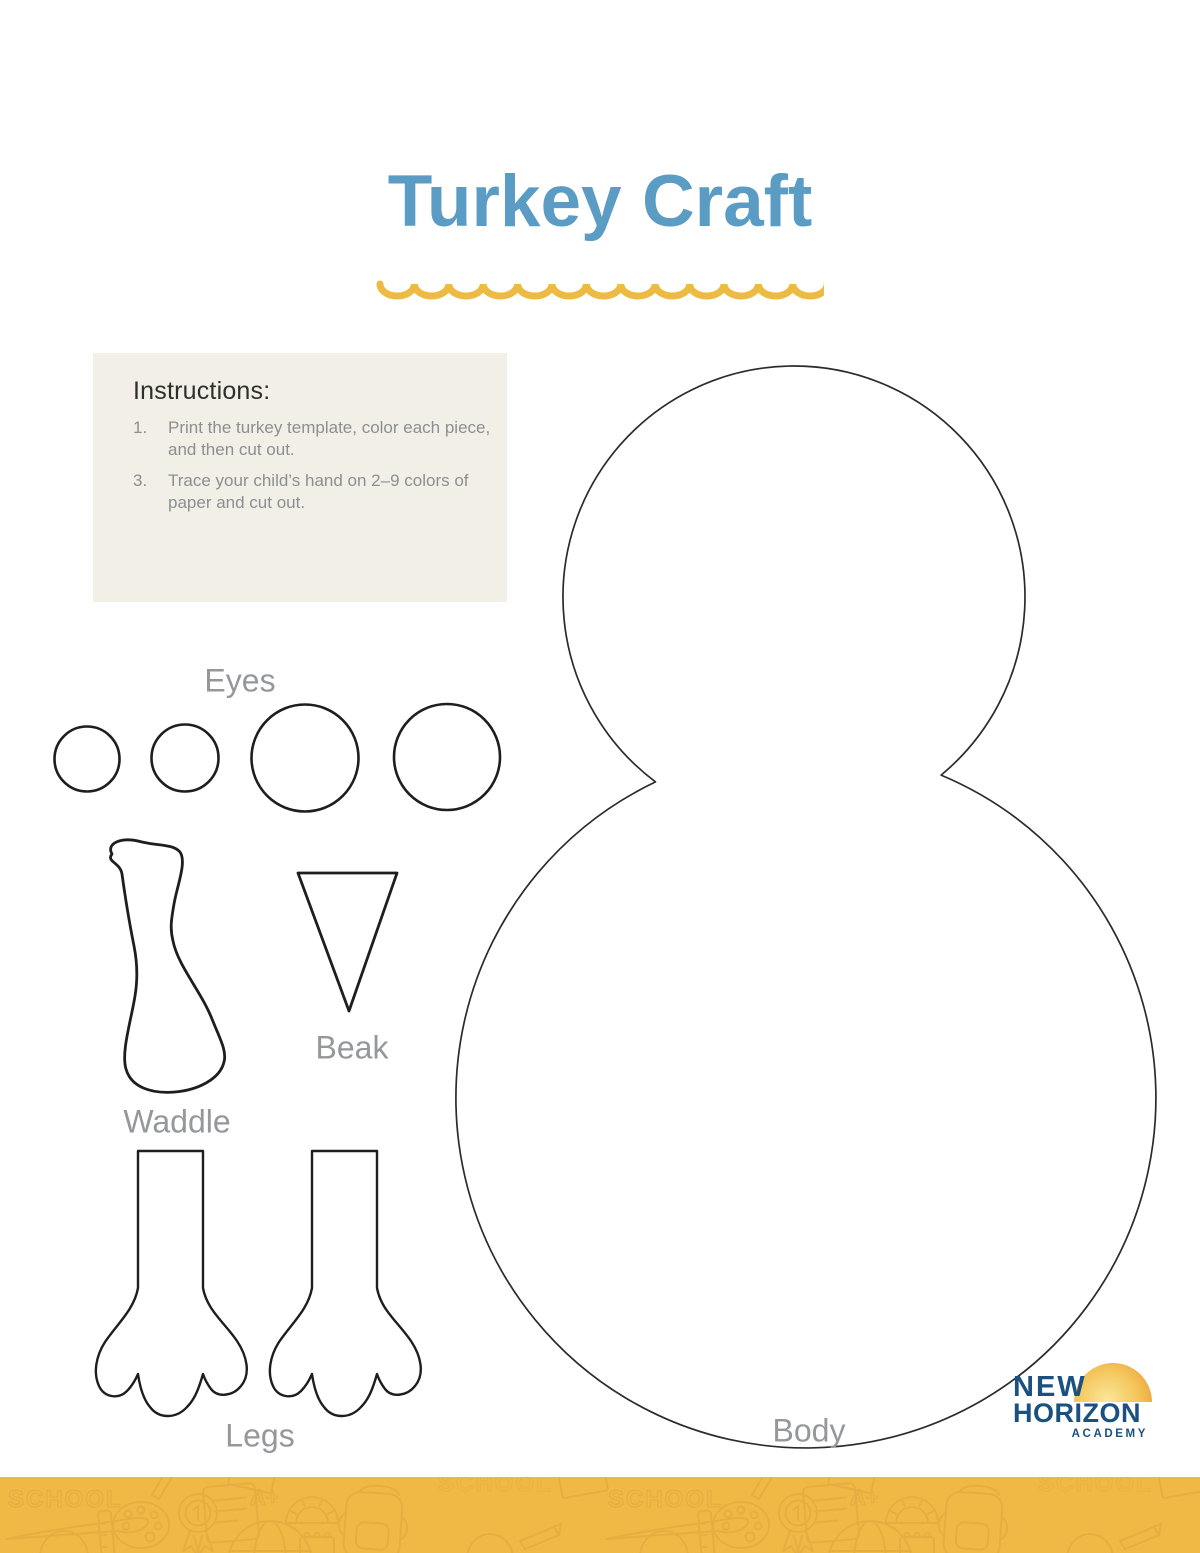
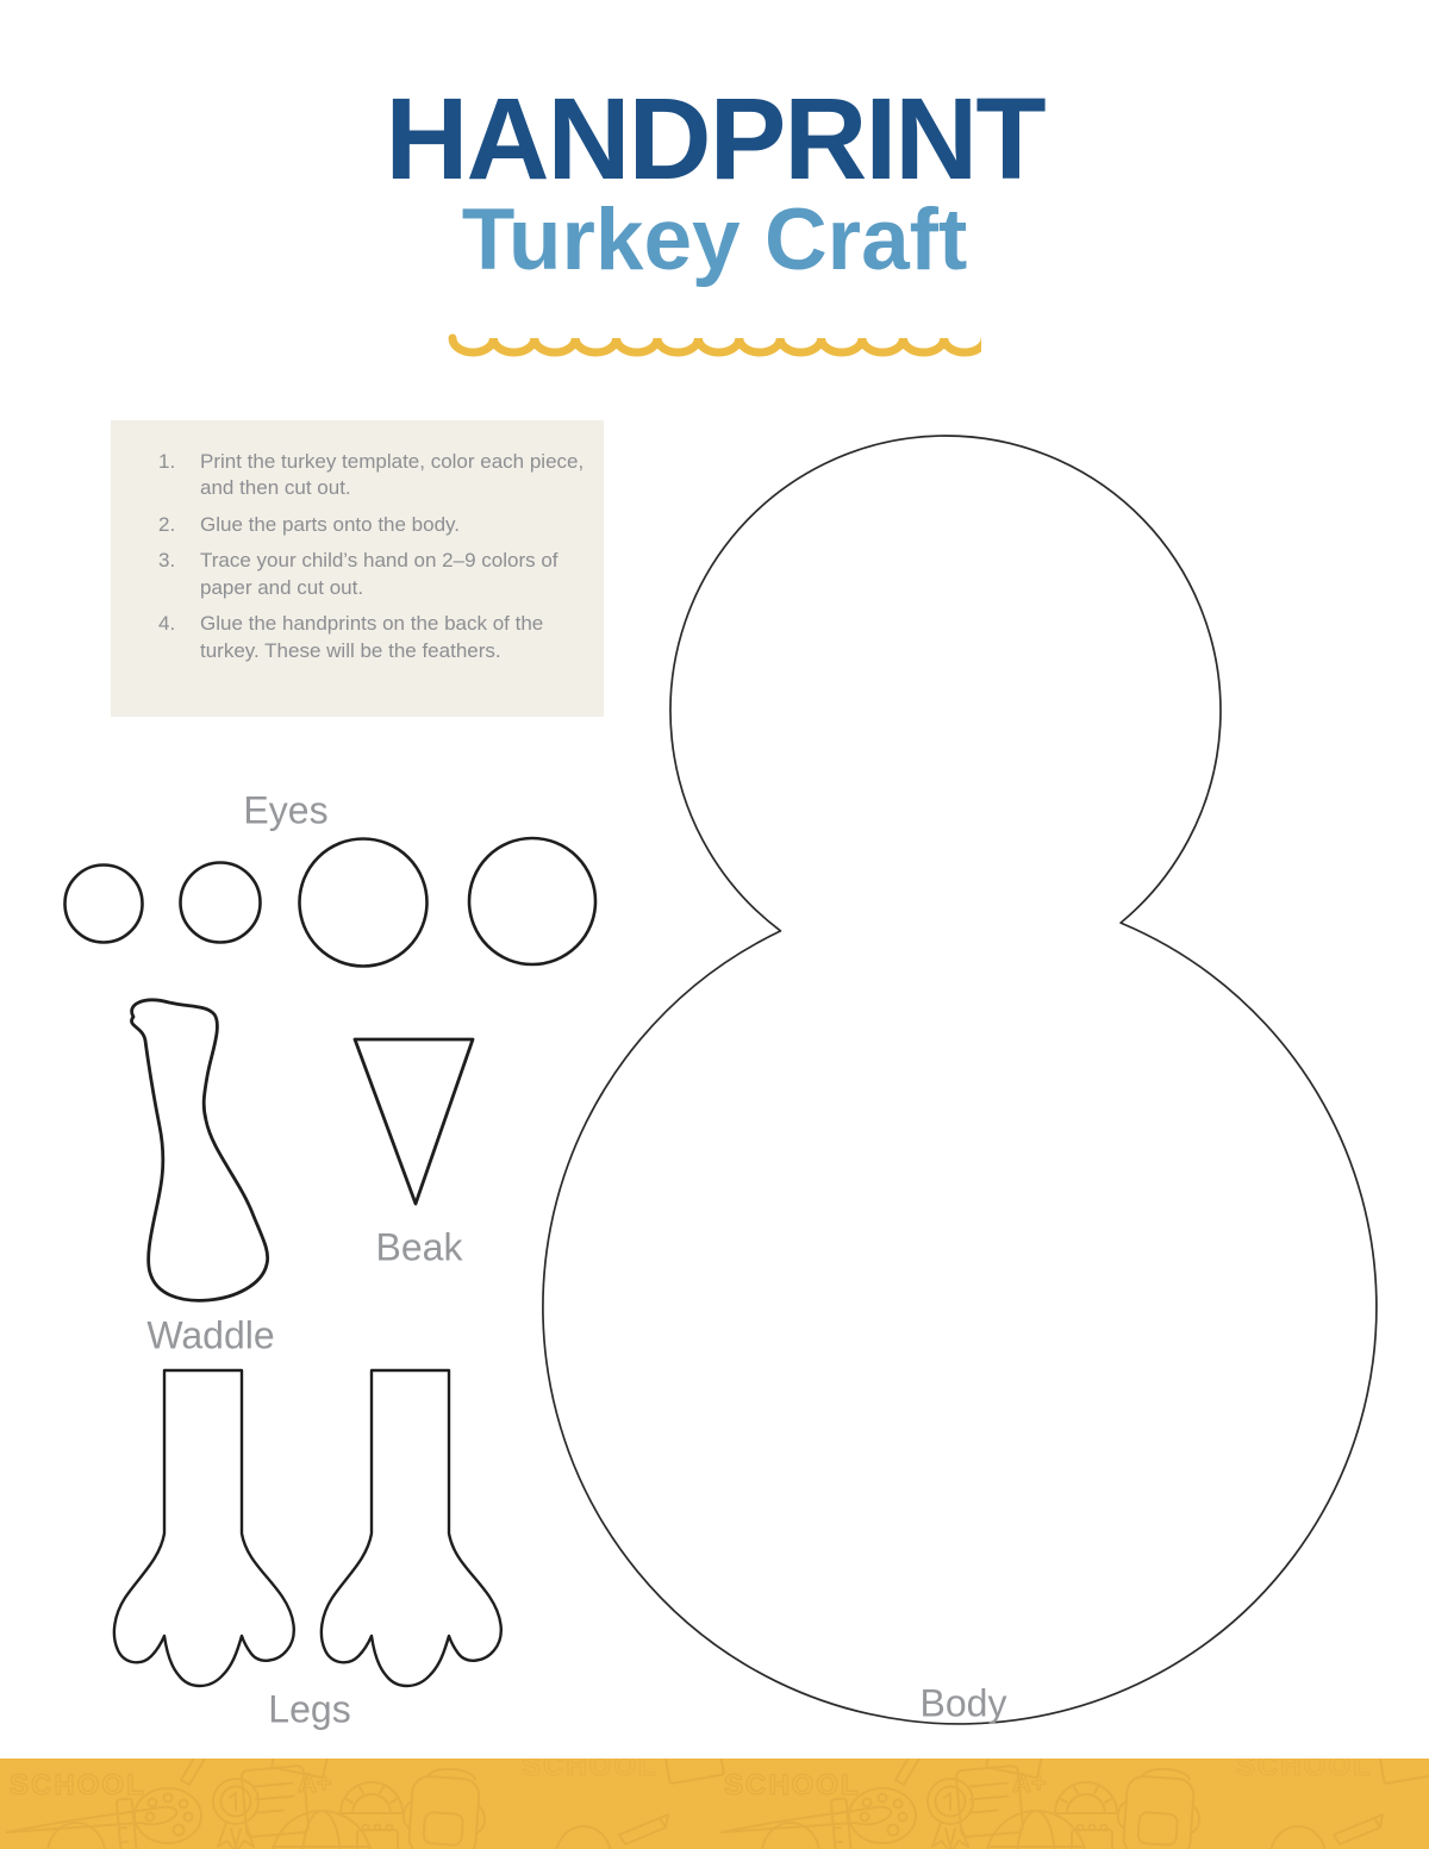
+ HANDPRINT
  Turkey Craft
- Instructions:
  1.
  Print the turkey template, color each piece, and then cut out.
+ 2.
+ Glue the parts onto the body.
  3.
  Trace your child’s hand on 2–9 colors of paper and cut out.
+ 4.
+ Glue the handprints on the back of the turkey. These will be the feathers.
  Eyes
  Waddle
  Beak
  Legs
  Body
- NEW
- HORIZON
- ACADEMY
